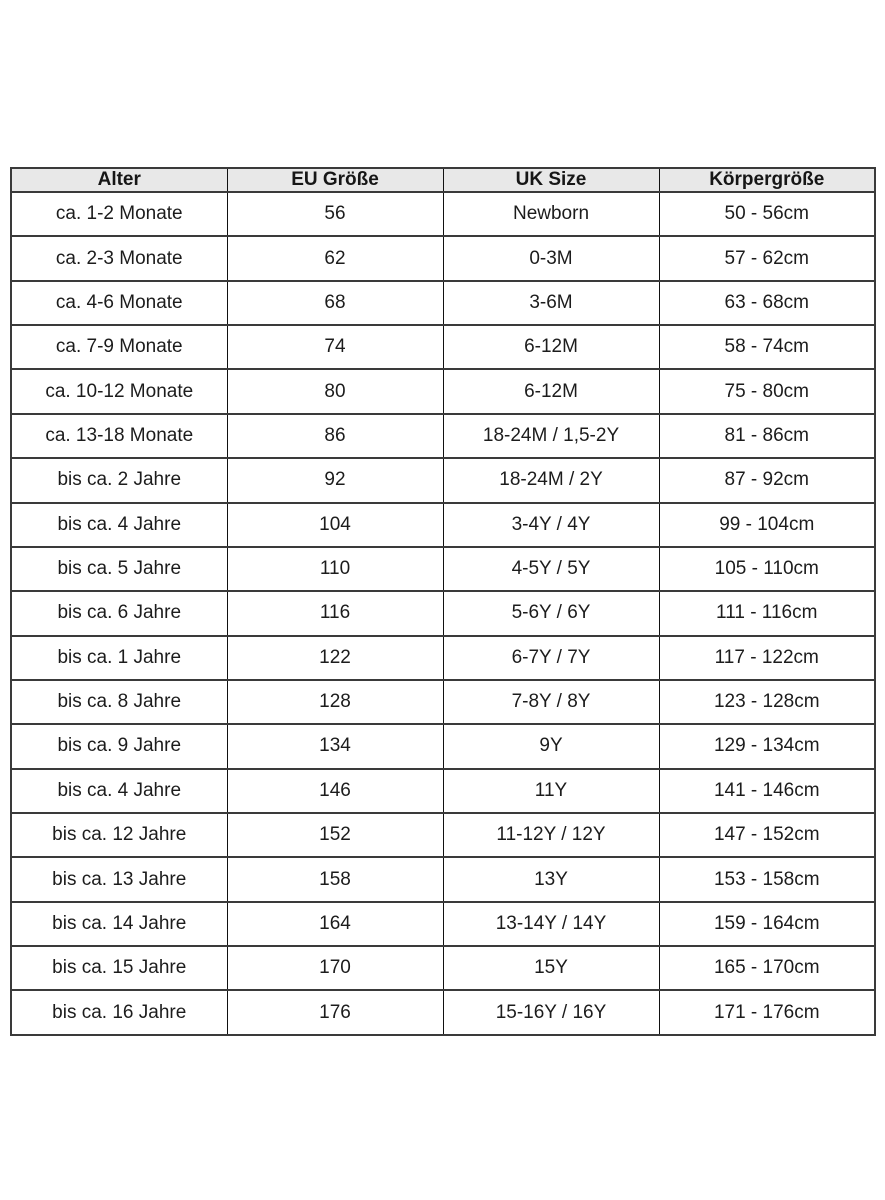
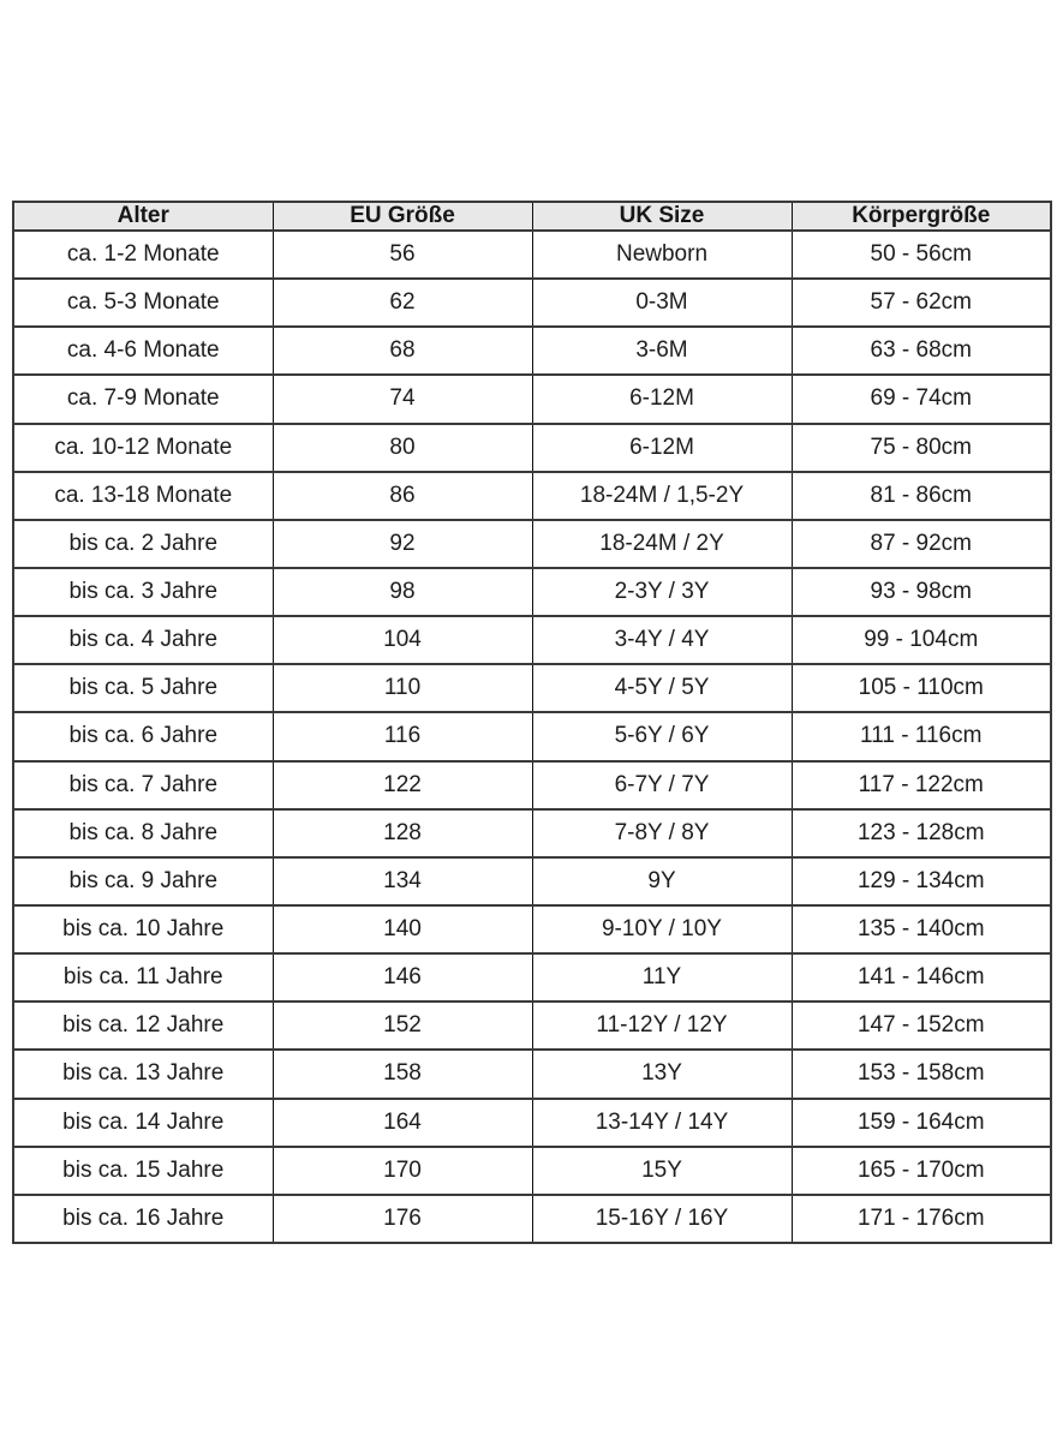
  Alter	EU Größe	UK Size	Körpergröße
  ca. 1-2 Monate	56	Newborn	50 - 56cm
- ca. 2-3 Monate	62	0-3M	57 - 62cm
+ ca. 5-3 Monate	62	0-3M	57 - 62cm
  ca. 4-6 Monate	68	3-6M	63 - 68cm
- ca. 7-9 Monate	74	6-12M	58 - 74cm
+ ca. 7-9 Monate	74	6-12M	69 - 74cm
  ca. 10-12 Monate	80	6-12M	75 - 80cm
  ca. 13-18 Monate	86	18-24M / 1,5-2Y	81 - 86cm
  bis ca. 2 Jahre	92	18-24M / 2Y	87 - 92cm
+ bis ca. 3 Jahre	98	2-3Y / 3Y	93 - 98cm
  bis ca. 4 Jahre	104	3-4Y / 4Y	99 - 104cm
  bis ca. 5 Jahre	110	4-5Y / 5Y	105 - 110cm
  bis ca. 6 Jahre	116	5-6Y / 6Y	111 - 116cm
- bis ca. 1 Jahre	122	6-7Y / 7Y	117 - 122cm
+ bis ca. 7 Jahre	122	6-7Y / 7Y	117 - 122cm
  bis ca. 8 Jahre	128	7-8Y / 8Y	123 - 128cm
  bis ca. 9 Jahre	134	9Y	129 - 134cm
+ bis ca. 10 Jahre	140	9-10Y / 10Y	135 - 140cm
- bis ca. 4 Jahre	146	11Y	141 - 146cm
+ bis ca. 11 Jahre	146	11Y	141 - 146cm
  bis ca. 12 Jahre	152	11-12Y / 12Y	147 - 152cm
  bis ca. 13 Jahre	158	13Y	153 - 158cm
  bis ca. 14 Jahre	164	13-14Y / 14Y	159 - 164cm
  bis ca. 15 Jahre	170	15Y	165 - 170cm
  bis ca. 16 Jahre	176	15-16Y / 16Y	171 - 176cm
